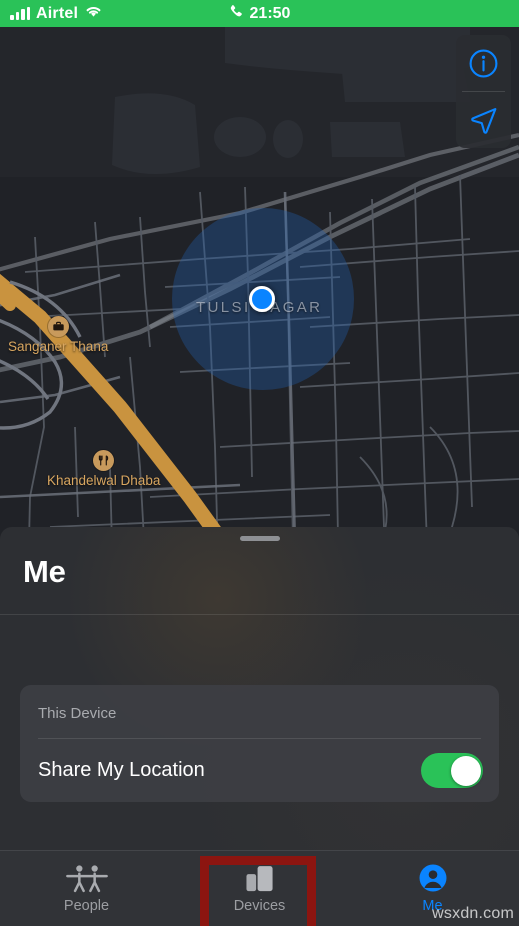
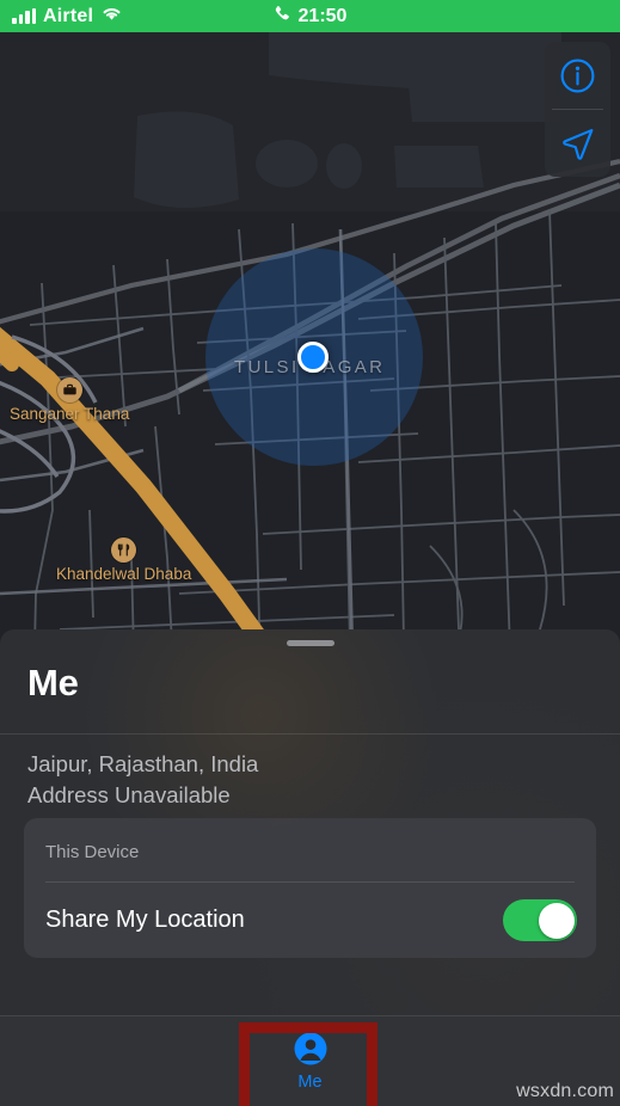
  Airtel
  21:50
  TULSIAGAR
  Sanganer Thana
  Khandelwal Dhaba
  Me
+ Jaipur, Rajasthan, India
+ Address Unavailable
  This Device
  Share My Location
- People
- Devices
  Me
  wsxdn.com
